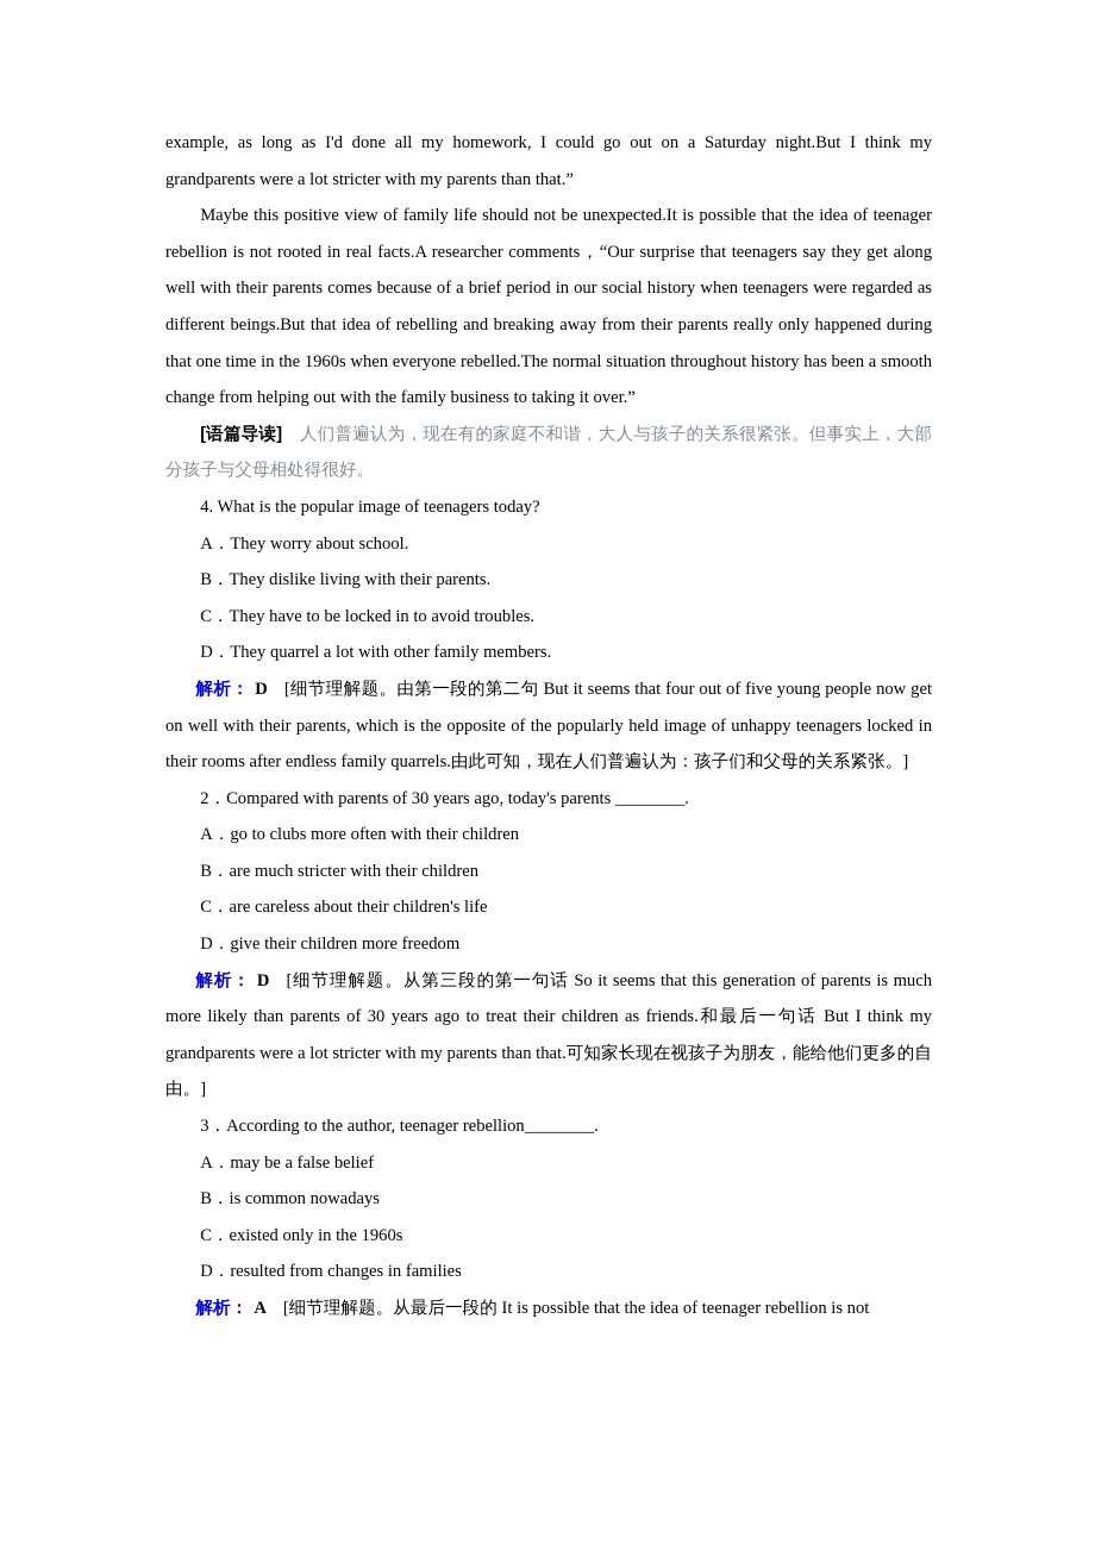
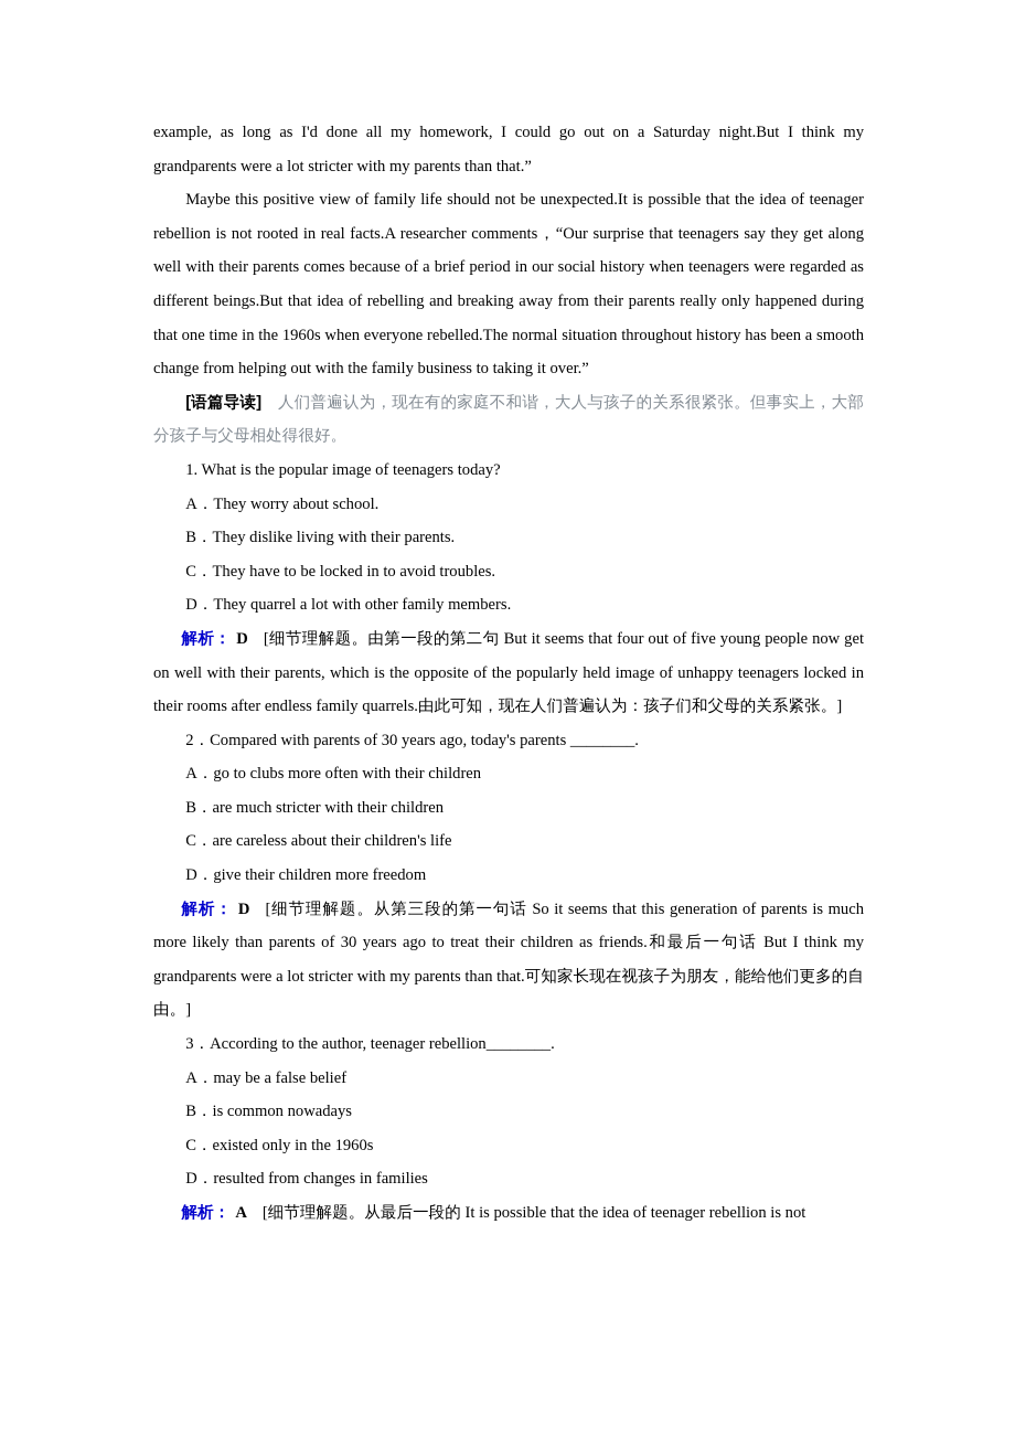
  example, as long as I'd done all my homework, I could go out on a Saturday night.But I think my grandparents were a lot stricter with my parents than that.”
  Maybe this positive view of family life should not be unexpected.It is possible that the idea of teenager rebellion is not rooted in real facts.A researcher comments，“Our surprise that teenagers say they get along well with their parents comes because of a brief period in our social history when teenagers were regarded as different beings.But that idea of rebelling and breaking away from their parents really only happened during that one time in the 1960s when everyone rebelled.The normal situation throughout history has been a smooth change from helping out with the family business to taking it over.”
  [语篇导读] 人们普遍认为，现在有的家庭不和谐，大人与孩子的关系很紧张。但事实上，大部分孩子与父母相处得很好。
- 4. What is the popular image of teenagers today?
+ 1. What is the popular image of teenagers today?
  A．They worry about school.
  B．They dislike living with their parents.
  C．They have to be locked in to avoid troubles.
  D．They quarrel a lot with other family members.
  解析： D [细节理解题。由第一段的第二句 But it seems that four out of five young people now get on well with their parents, which is the opposite of the popularly held image of unhappy teenagers locked in their rooms after endless family quarrels.由此可知，现在人们普遍认为：孩子们和父母的关系紧张。]
  2．Compared with parents of 30 years ago, today's parents ________.
  A．go to clubs more often with their children
  B．are much stricter with their children
  C．are careless about their children's life
  D．give their children more freedom
  解析： D [细节理解题。从第三段的第一句话 So it seems that this generation of parents is much more likely than parents of 30 years ago to treat their children as friends.和最后一句话 But I think my grandparents were a lot stricter with my parents than that.可知家长现在视孩子为朋友，能给他们更多的自由。]
  3．According to the author, teenager rebellion________.
  A．may be a false belief
  B．is common nowadays
  C．existed only in the 1960s
  D．resulted from changes in families
  解析： A [细节理解题。从最后一段的 It is possible that the idea of teenager rebellion is not
